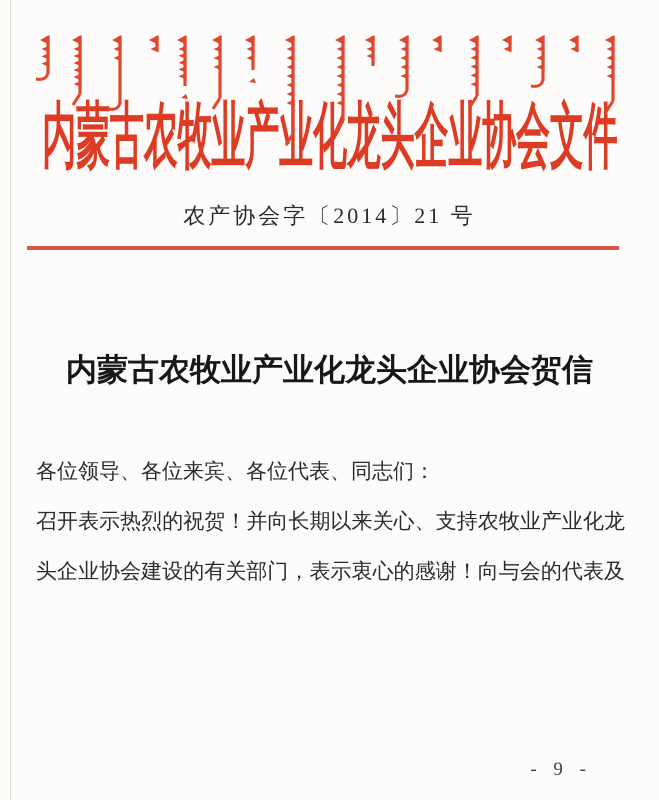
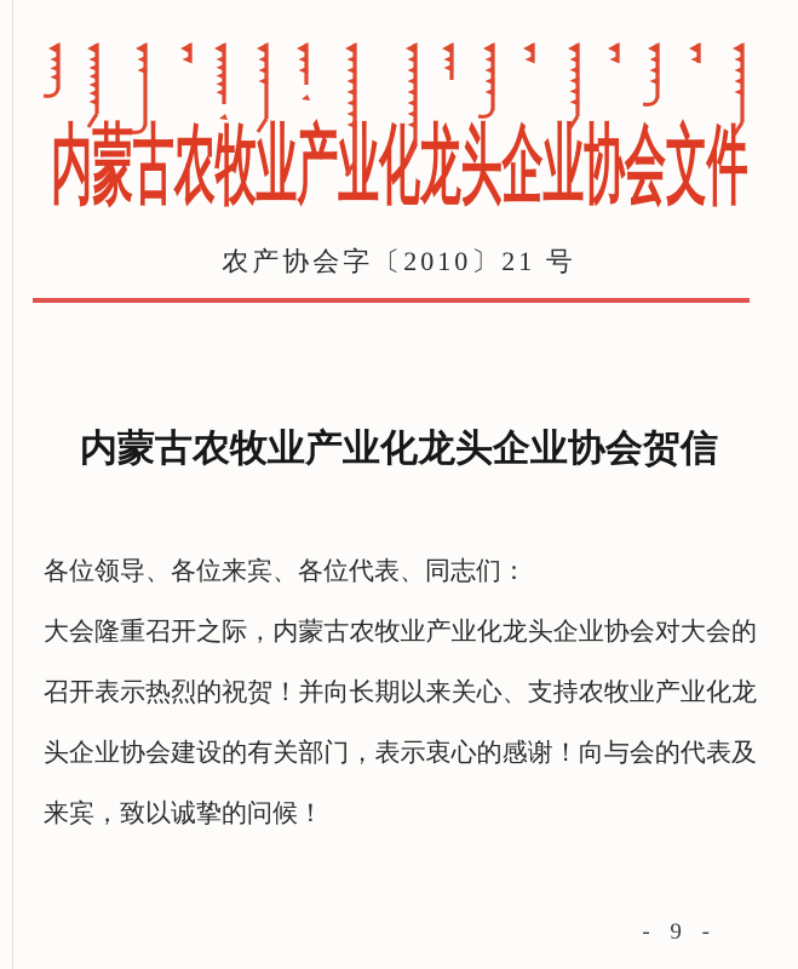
  内蒙古农牧业产业化龙头企业协会文件
- 农产协会字〔2014〕21 号
+ 农产协会字〔2010〕21 号
  内蒙古农牧业产业化龙头企业协会贺信
  各位领导、各位来宾、各位代表、同志们：
+ 大会隆重召开之际，内蒙古农牧业产业化龙头企业协会对大会的
  召开表示热烈的祝贺！并向长期以来关心、支持农牧业产业化龙
  头企业协会建设的有关部门，表示衷心的感谢！向与会的代表及
+ 来宾，致以诚挚的问候！
  - 9 -
